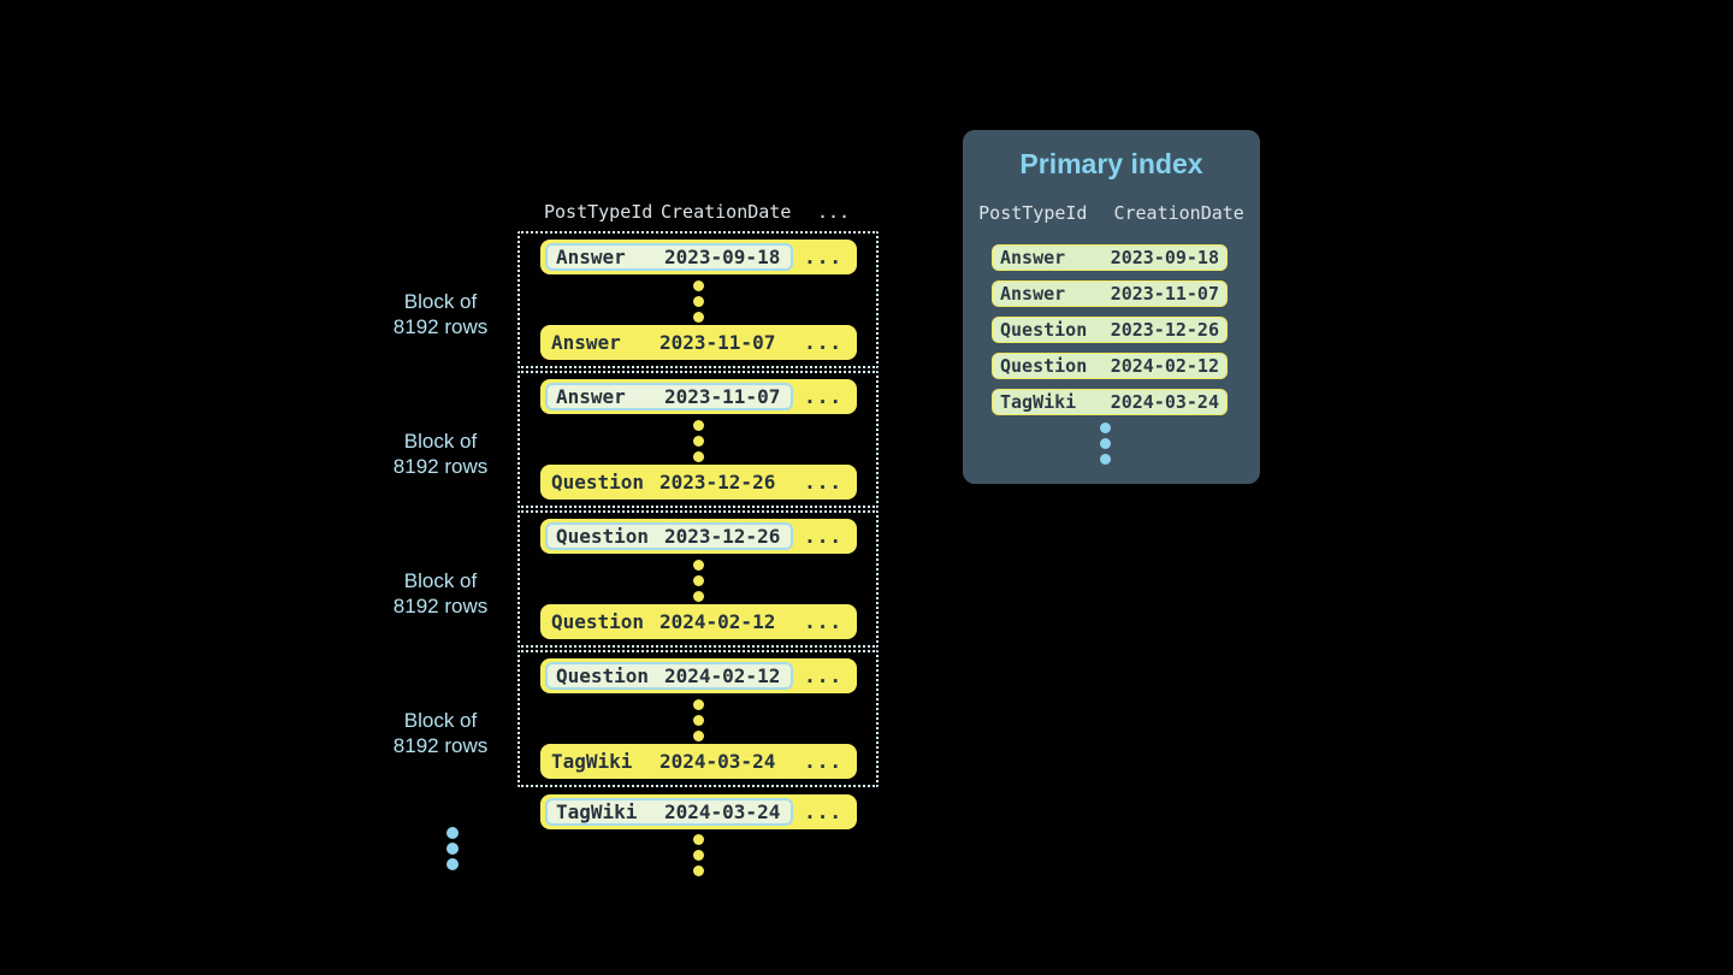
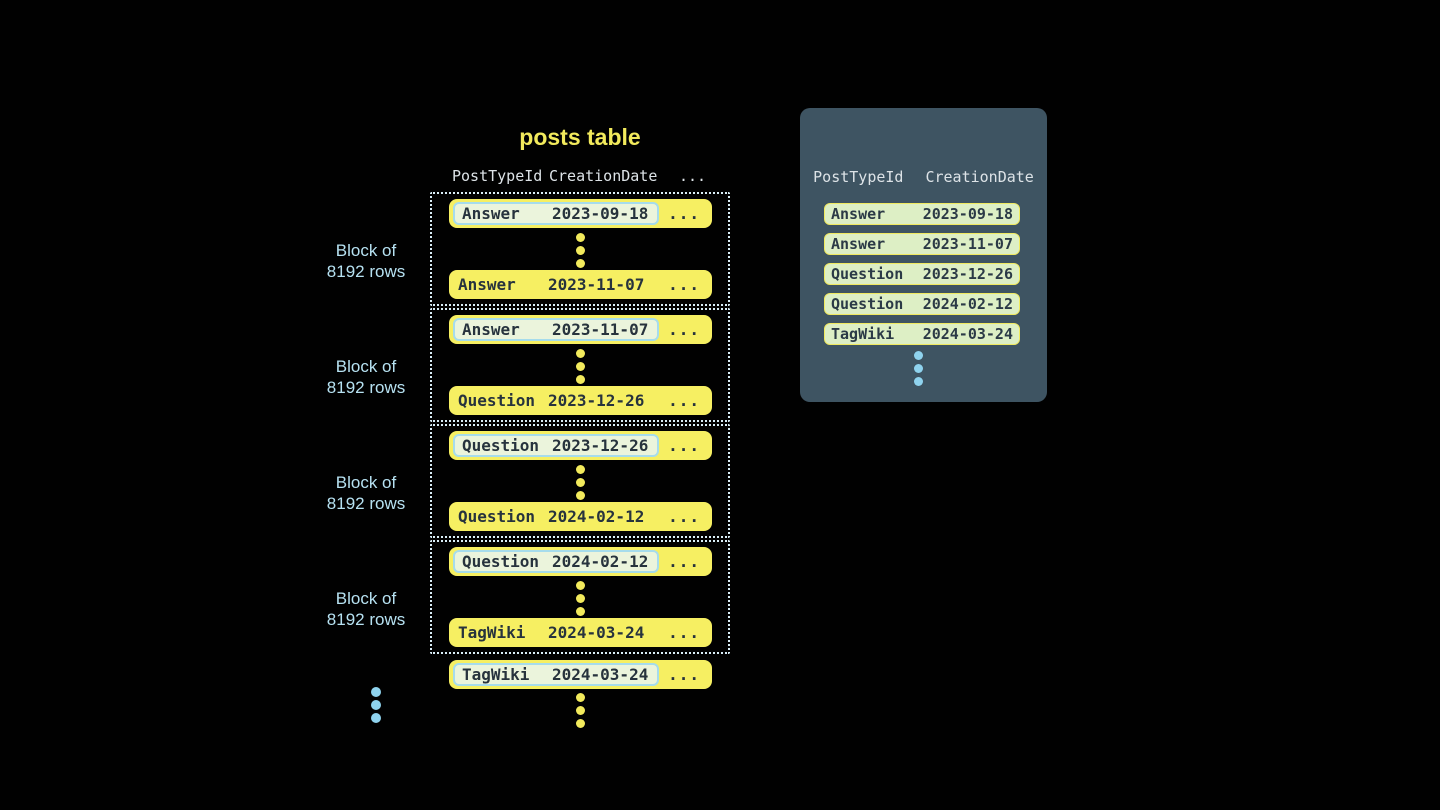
+ posts table
  PostTypeId
  CreationDate
  ...
  Block of
  8192 rows
  Block of
  8192 rows
  Block of
  8192 rows
  Block of
  8192 rows
  Answer
  2023-09-18
  ...
  Answer
  2023-11-07
  ...
  Answer
  2023-11-07
  ...
  Question
  2023-12-26
  ...
  Question
  2023-12-26
  ...
  Question
  2024-02-12
  ...
  Question
  2024-02-12
  ...
  TagWiki
  2024-03-24
  ...
  TagWiki
  2024-03-24
  ...
- Primary index
  PostTypeId
  CreationDate
  Answer
  2023-09-18
  Answer
  2023-11-07
  Question
  2023-12-26
  Question
  2024-02-12
  TagWiki
  2024-03-24
